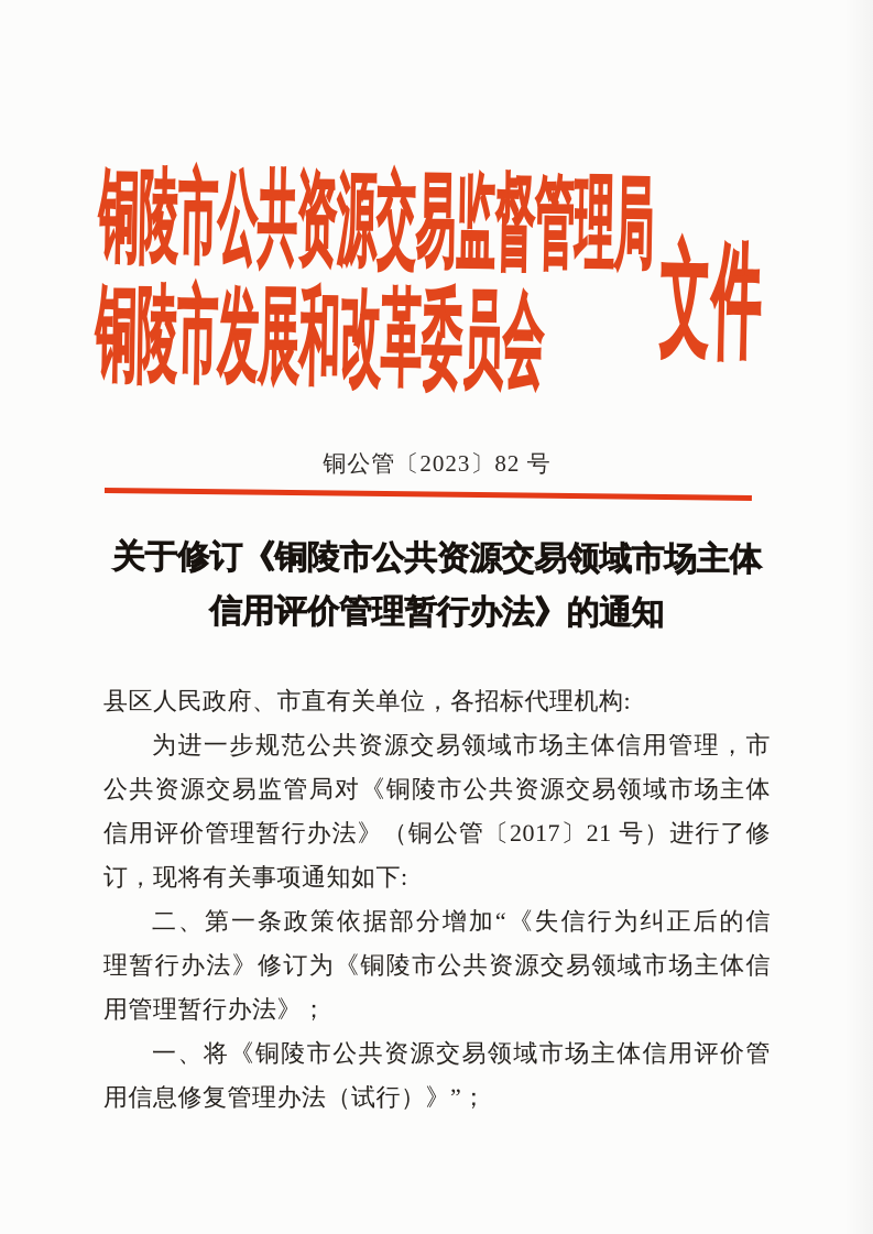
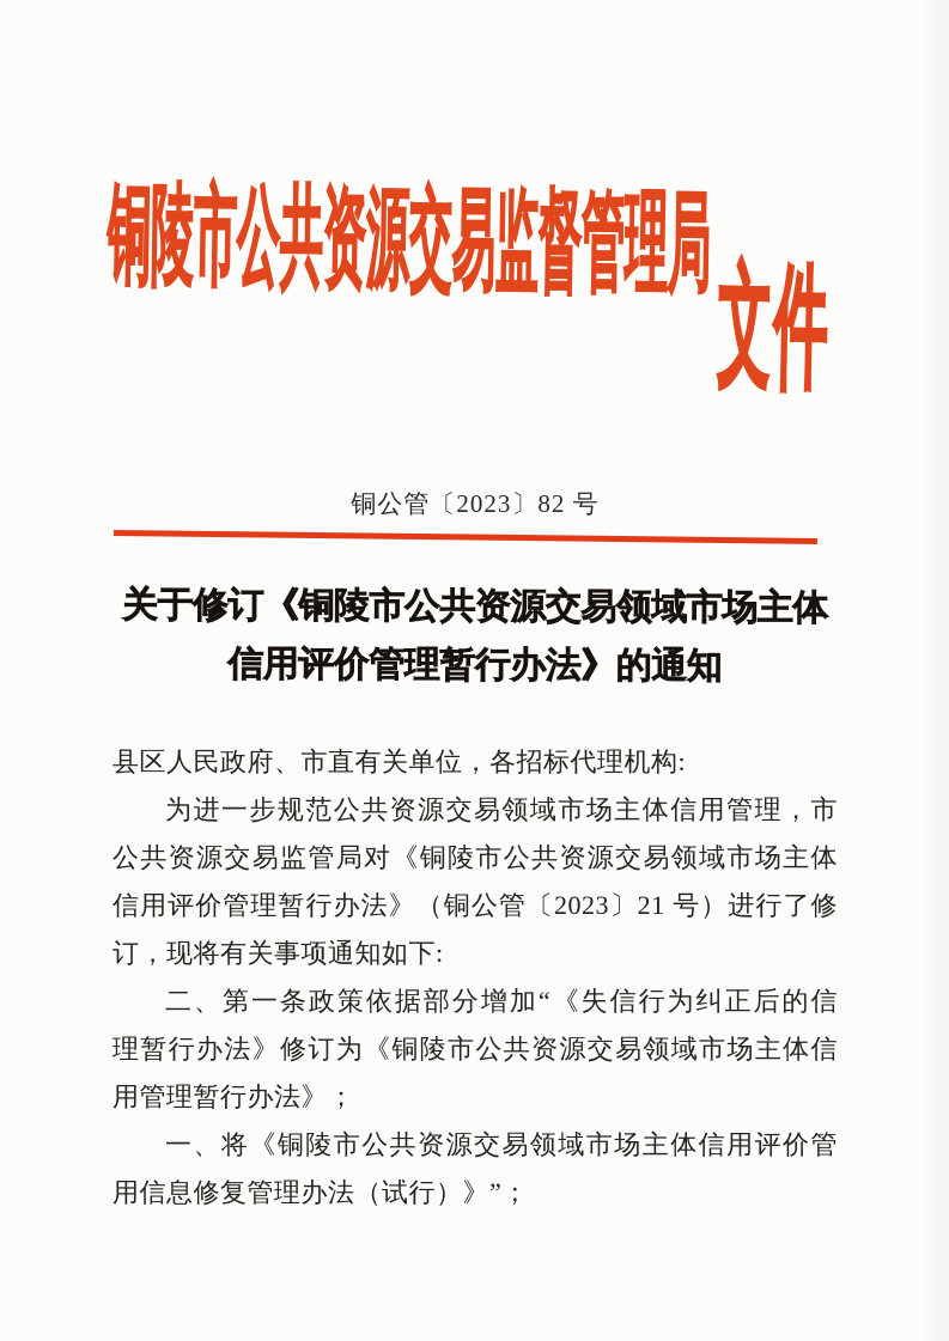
  铜陵市公共资源交易监督管理局
- 铜陵市发展和改革委员会
  铜公管〔2023〕82 号
  关于修订《铜陵市公共资源交易领域市场主体
  信用评价管理暂行办法》的通知
  县区人民政府、市直有关单位，各招标代理机构:
  为进一步规范公共资源交易领域市场主体信用管理，市
  公共资源交易监管局对《铜陵市公共资源交易领域市场主体
- 信用评价管理暂行办法》（铜公管〔2017〕21 号）进行了修
+ 信用评价管理暂行办法》（铜公管〔2023〕21 号）进行了修
  订，现将有关事项通知如下:
  二、第一条政策依据部分增加“《失信行为纠正后的信
  理暂行办法》修订为《铜陵市公共资源交易领域市场主体信
  用管理暂行办法》；
  一、将《铜陵市公共资源交易领域市场主体信用评价管
  用信息修复管理办法（试行）》”；
